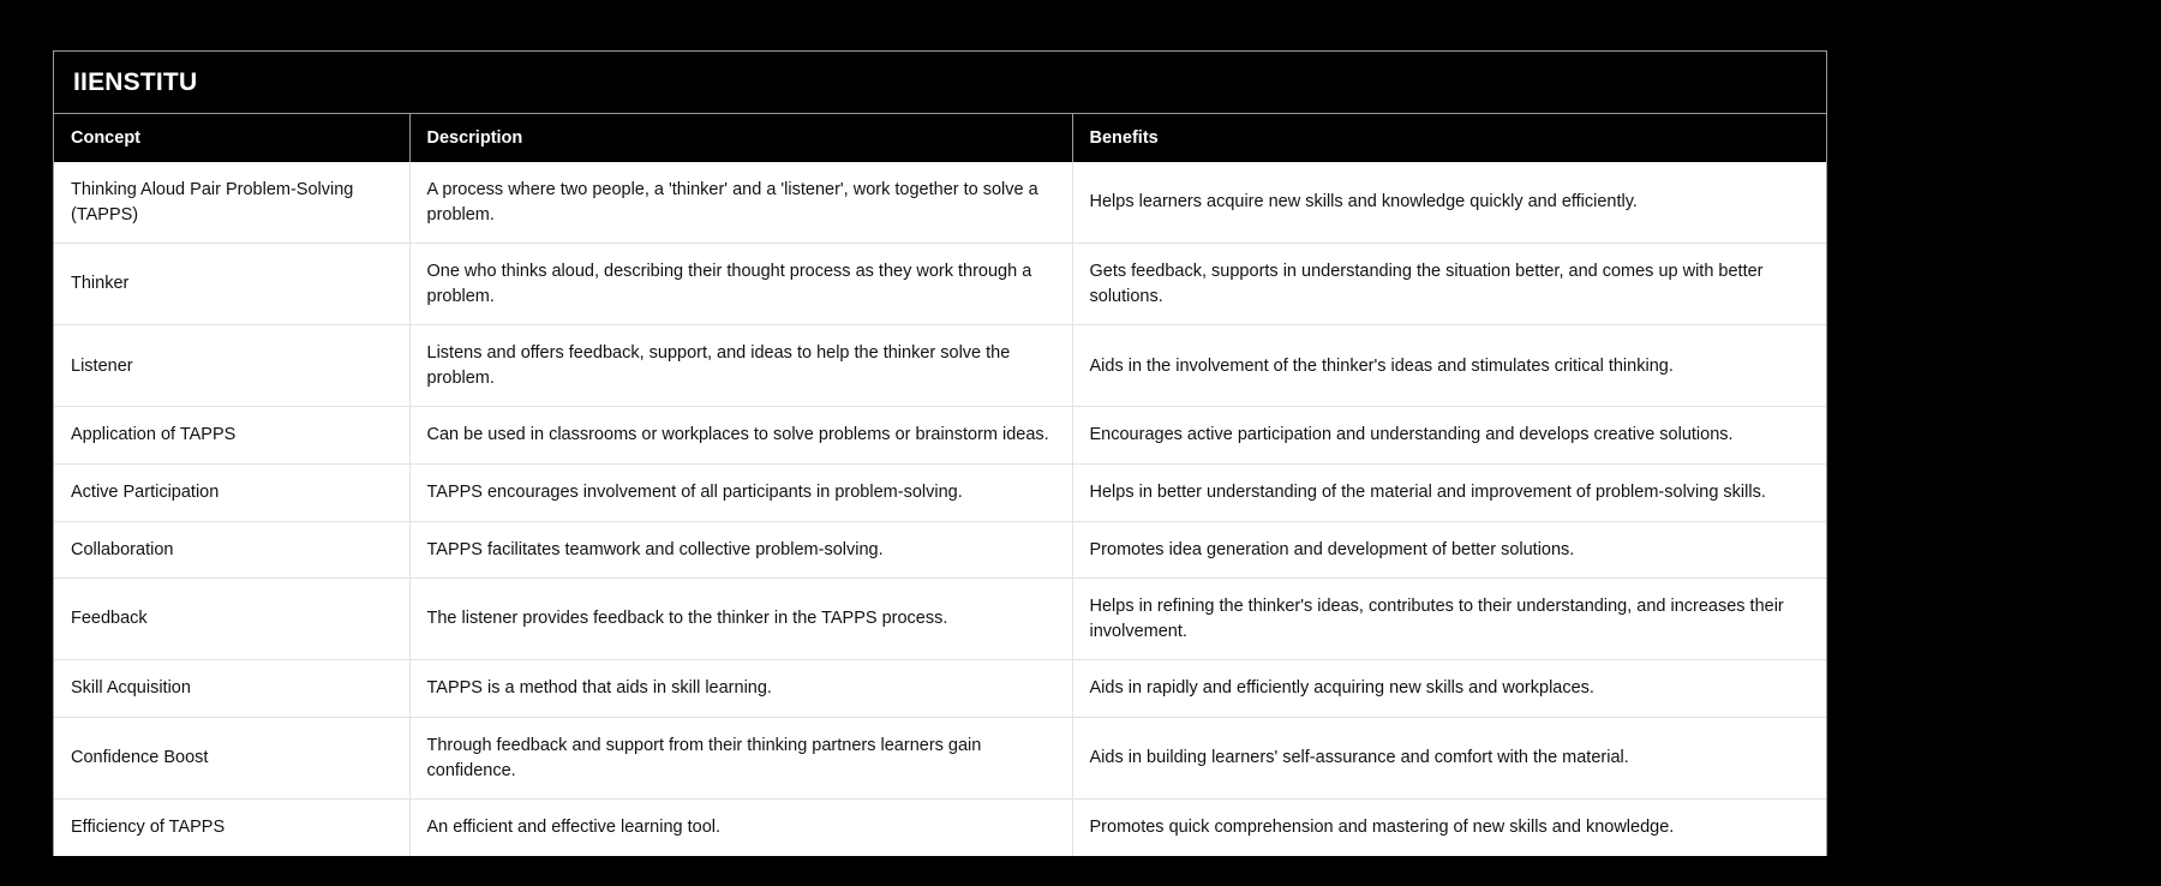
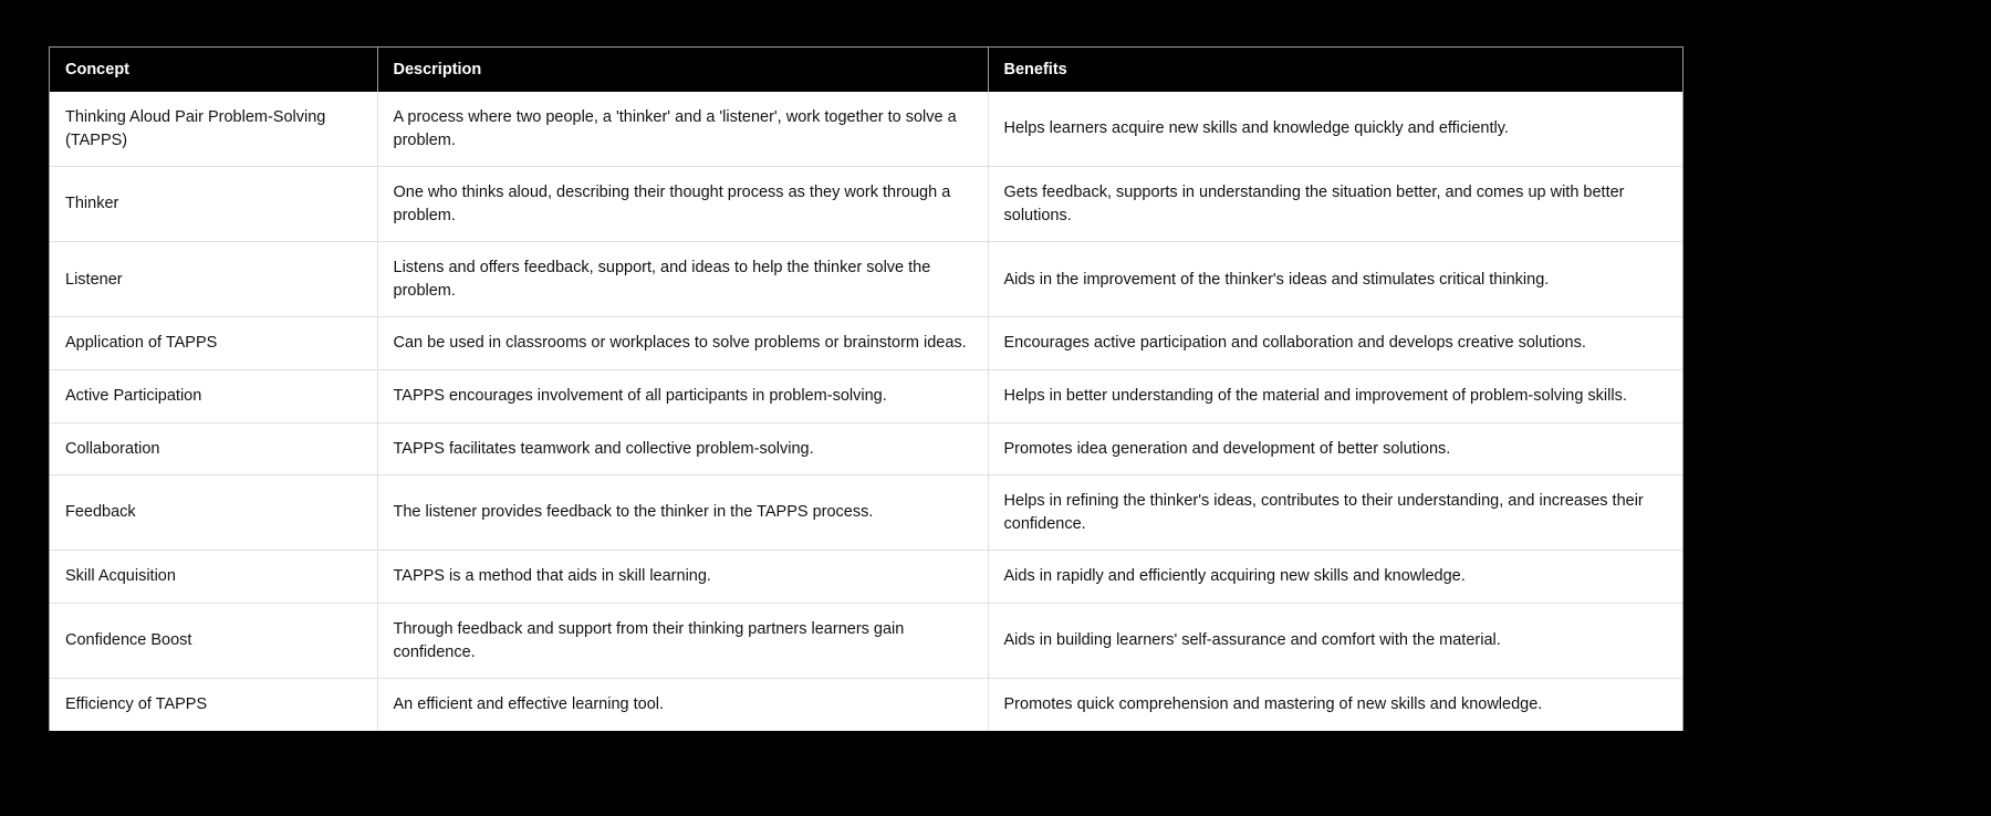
- IIENSTITU
  Concept	Description	Benefits
  Thinking Aloud Pair Problem-Solving (TAPPS)	A process where two people, a 'thinker' and a 'listener', work together to solve a problem.	Helps learners acquire new skills and knowledge quickly and efficiently.
  Thinker	One who thinks aloud, describing their thought process as they work through a problem.	Gets feedback, supports in understanding the situation better, and comes up with better solutions.
- Listener	Listens and offers feedback, support, and ideas to help the thinker solve the problem.	Aids in the involvement of the thinker's ideas and stimulates critical thinking.
+ Listener	Listens and offers feedback, support, and ideas to help the thinker solve the problem.	Aids in the improvement of the thinker's ideas and stimulates critical thinking.
- Application of TAPPS	Can be used in classrooms or workplaces to solve problems or brainstorm ideas.	Encourages active participation and understanding and develops creative solutions.
+ Application of TAPPS	Can be used in classrooms or workplaces to solve problems or brainstorm ideas.	Encourages active participation and collaboration and develops creative solutions.
  Active Participation	TAPPS encourages involvement of all participants in problem-solving.	Helps in better understanding of the material and improvement of problem-solving skills.
  Collaboration	TAPPS facilitates teamwork and collective problem-solving.	Promotes idea generation and development of better solutions.
- Feedback	The listener provides feedback to the thinker in the TAPPS process.	Helps in refining the thinker's ideas, contributes to their understanding, and increases their involvement.
+ Feedback	The listener provides feedback to the thinker in the TAPPS process.	Helps in refining the thinker's ideas, contributes to their understanding, and increases their confidence.
- Skill Acquisition	TAPPS is a method that aids in skill learning.	Aids in rapidly and efficiently acquiring new skills and workplaces.
+ Skill Acquisition	TAPPS is a method that aids in skill learning.	Aids in rapidly and efficiently acquiring new skills and knowledge.
  Confidence Boost	Through feedback and support from their thinking partners learners gain confidence.	Aids in building learners' self-assurance and comfort with the material.
  Efficiency of TAPPS	An efficient and effective learning tool.	Promotes quick comprehension and mastering of new skills and knowledge.
